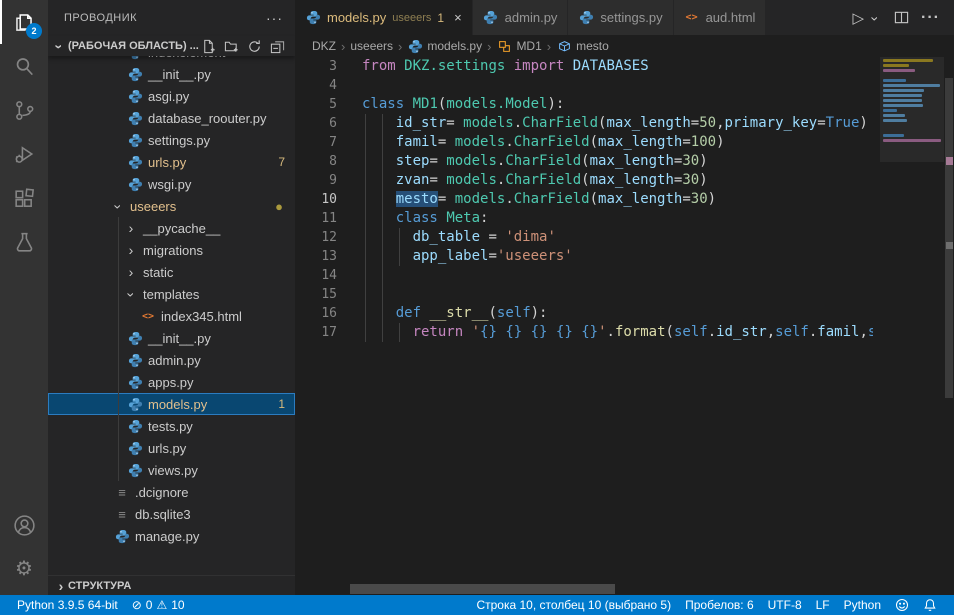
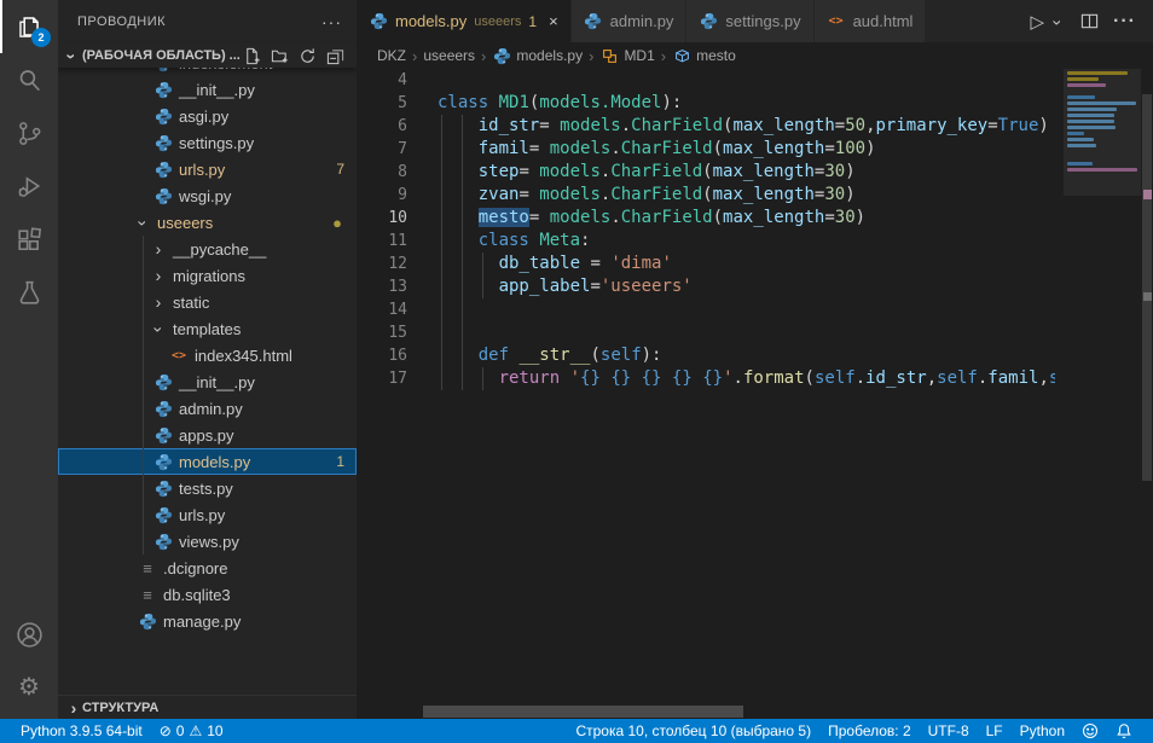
  2
  ⚙
  ПРОВОДНИК
  ···
  (РАБОЧАЯ ОБЛАСТЬ) ...
  __init__.py
  asgi.py
- database_roouter.py
  settings.py
  urls.py
  7
  wsgi.py
  useeers
  ●
  ›
  __pycache__
  ›
  migrations
  ›
  static
  templates
  <>
  index345.html
  __init__.py
  admin.py
  apps.py
  models.py
  1
  tests.py
  urls.py
  views.py
  ≡
  .dcignore
  ≡
  db.sqlite3
  manage.py
  ›
  СТРУКТУРА
  models.py
  useeers
  1
  ×
  admin.py
  settings.py
  <>
  aud.html
  ▷
  ···
  DKZ
  ›
  useeers
  ›
  models.py
  ›
  MD1
  ›
  mesto
- 3
- from DKZ.settings import DATABASES
  4
  5
  class MD1(models.Model):
  6
  id_str= models.CharField(max_length=50,primary_key=True)
  7
  famil= models.CharField(max_length=100)
  8
  step= models.CharField(max_length=30)
  9
  zvan= models.CharField(max_length=30)
  10
  mesto= models.CharField(max_length=30)
  11
  class Meta:
  12
  db_table = 'dima'
  13
  app_label='useeers'
  14
  15
  16
  def __str__(self):
  17
  return '{} {} {} {} {}'.format(self.id_str,self.famil,s
  Python 3.9.5 64-bit
  ⊘
  0
  ⚠
  10
  Строка 10, столбец 10 (выбрано 5)
- Пробелов: 6
+ Пробелов: 2
  UTF-8
  LF
  Python
